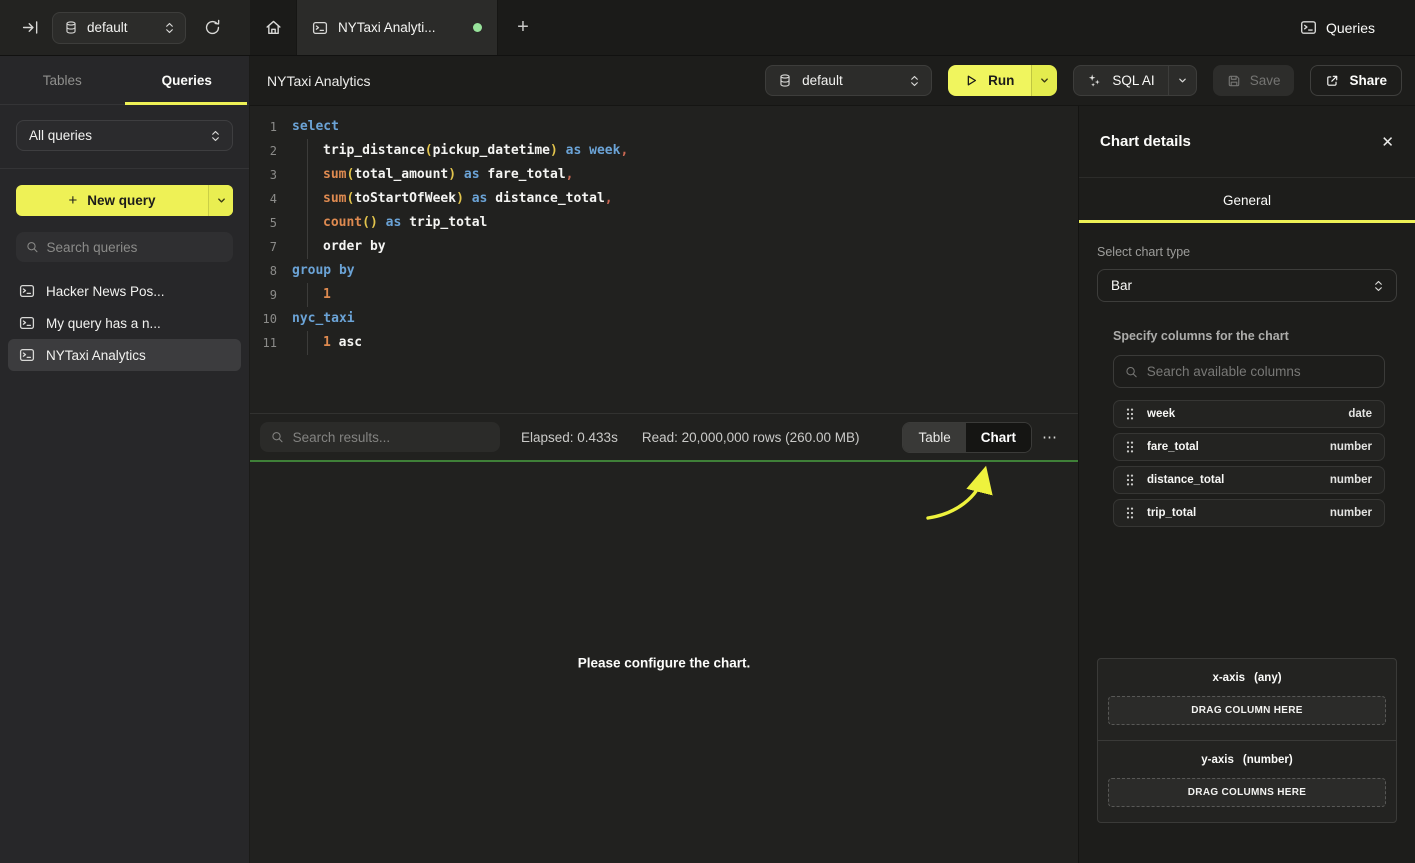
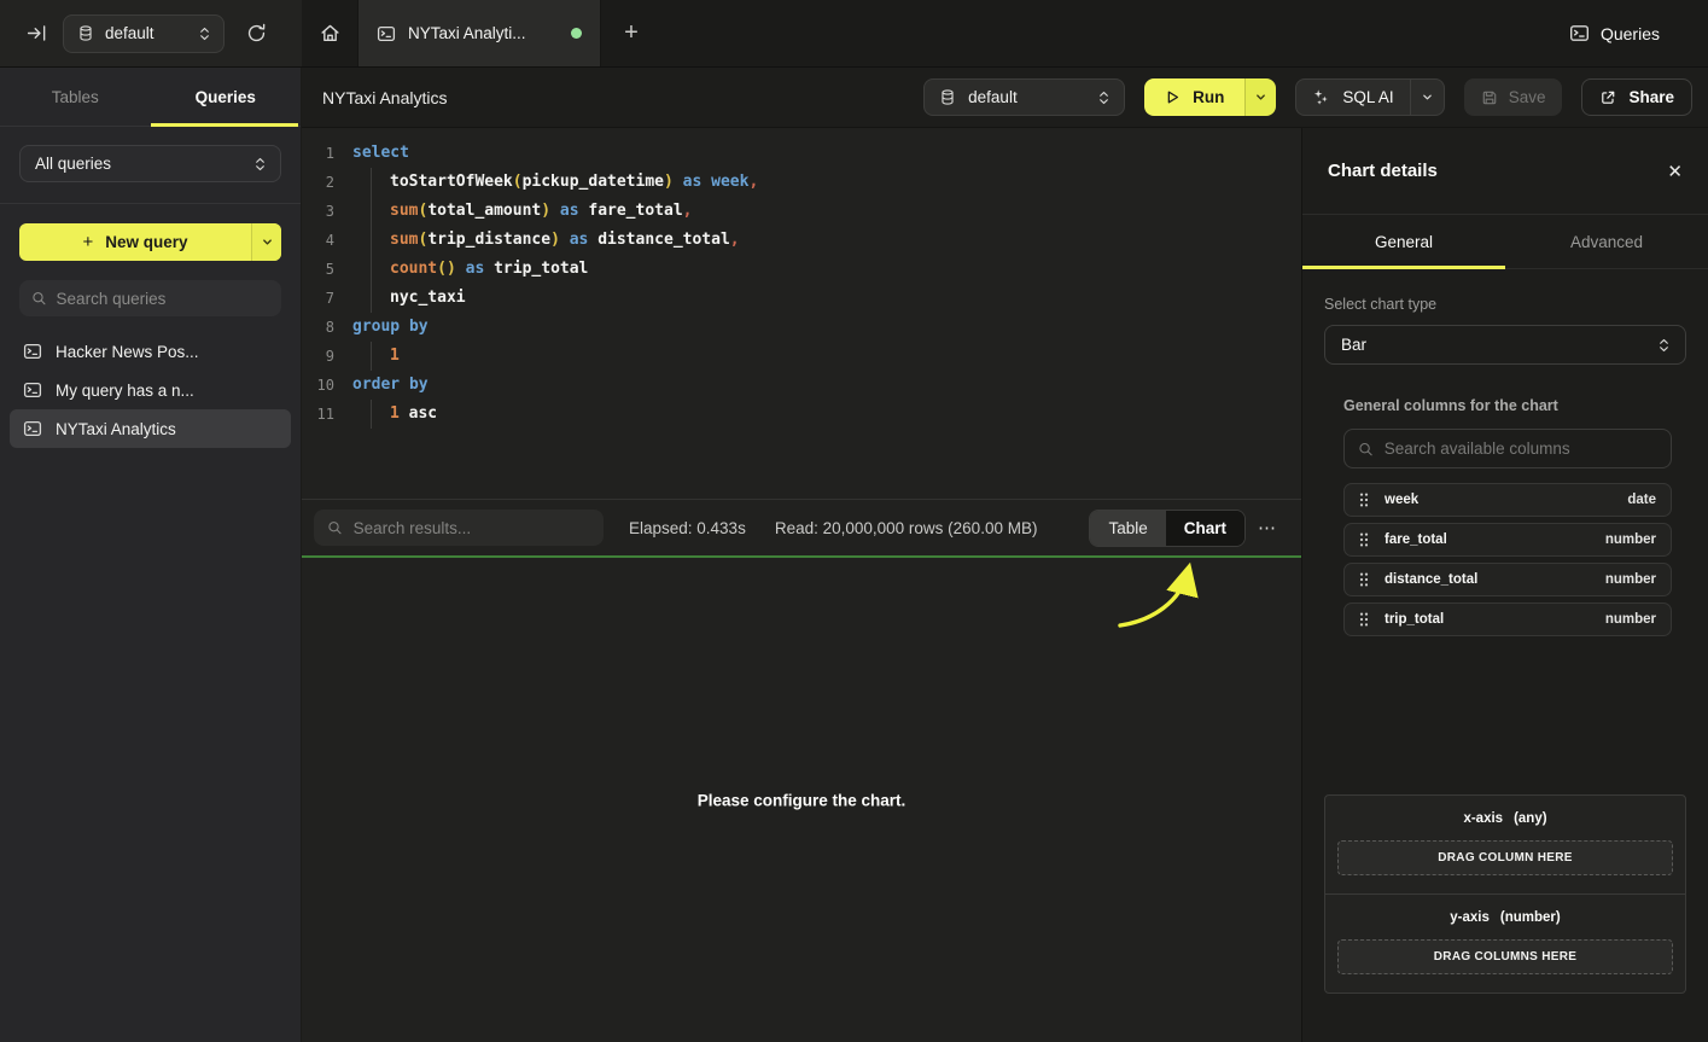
  default
  NYTaxi Analyti...
  +
  Queries
  Tables
  Queries
  All queries
  +
  New query
  Search queries
  Hacker News Pos...
  My query has a n...
  NYTaxi Analytics
  NYTaxi Analytics
  default
  Run
  SQL AI
  Save
  Share
  1
  select
  2
- trip_distance
+ toStartOfWeek
  (
  pickup_datetime
  )
  as
  week
  ,
  3
  sum
  (
  total_amount
  )
  as
  fare_total
  ,
  4
  sum
  (
- toStartOfWeek
+ trip_distance
  )
  as
  distance_total
  ,
  5
  count
  ()
  as
  trip_total
  7
- order by
+ nyc_taxi
  8
  group by
  9
  1
  10
- nyc_taxi
+ order by
  11
  1
  asc
  Search results...
  Elapsed: 0.433s
  Read: 20,000,000 rows (260.00 MB)
  Table
  Chart
  ⋯
  Please configure the chart.
  Chart details
  ✕
  General
+ Advanced
  Select chart type
  Bar
- Specify columns for the chart
+ General columns for the chart
  Search available columns
  week
  date
  fare_total
  number
  distance_total
  number
  trip_total
  number
  x-axis (any)
  DRAG COLUMN HERE
  y-axis (number)
  DRAG COLUMNS HERE
